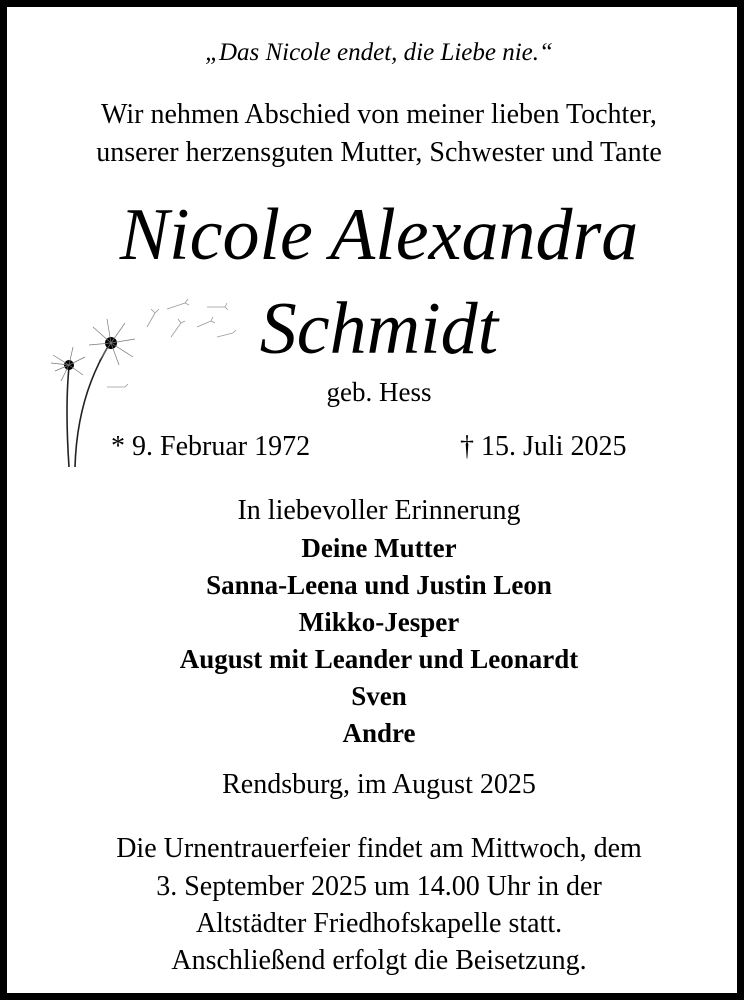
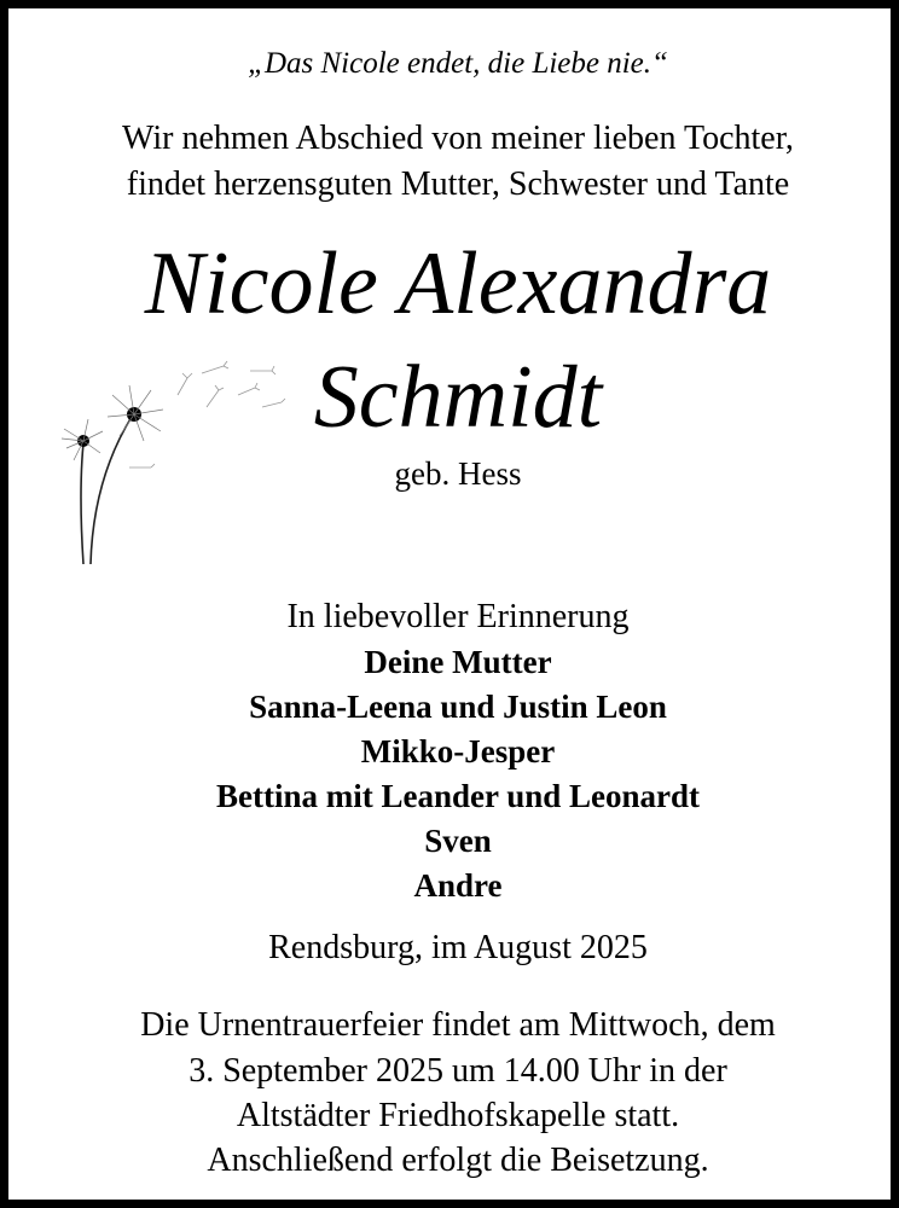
  „Das Nicole endet, die Liebe nie.“
  Wir nehmen Abschied von meiner lieben Tochter,
- unserer herzensguten Mutter, Schwester und Tante
+ findet herzensguten Mutter, Schwester und Tante
  Nicole Alexandra
  Schmidt
  geb. Hess
- * 9. Februar 1972
- † 15. Juli 2025
  In liebevoller Erinnerung
  Deine Mutter
  Sanna-Leena und Justin Leon
  Mikko-Jesper
- August mit Leander und Leonardt
+ Bettina mit Leander und Leonardt
  Sven
  Andre
  Rendsburg, im August 2025
  Die Urnentrauerfeier findet am Mittwoch, dem
  3. September 2025 um 14.00 Uhr in der
  Altstädter Friedhofskapelle statt.
  Anschließend erfolgt die Beisetzung.
